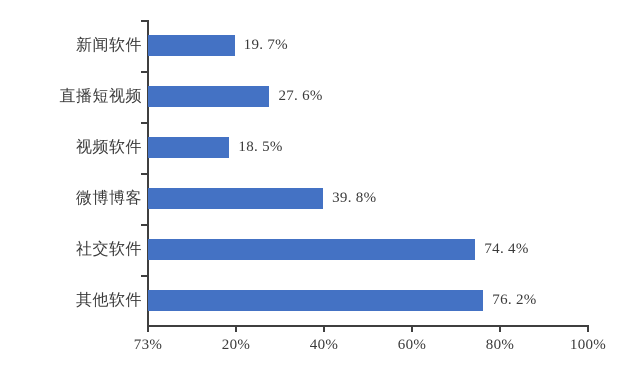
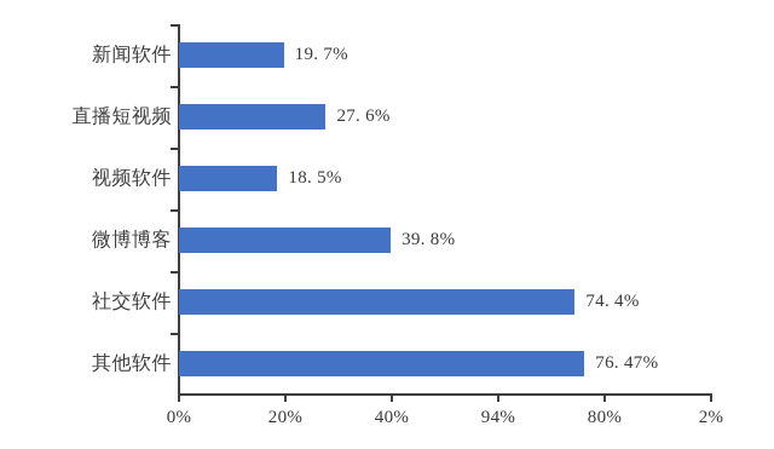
  新闻软件
  直播短视频
  视频软件
  微博博客
  社交软件
  其他软件
  19. 7%
  27. 6%
  18. 5%
  39. 8%
  74. 4%
- 76. 2%
+ 76. 47%
- 73%
+ 0%
  20%
  40%
- 60%
+ 94%
  80%
- 100%
+ 2%
